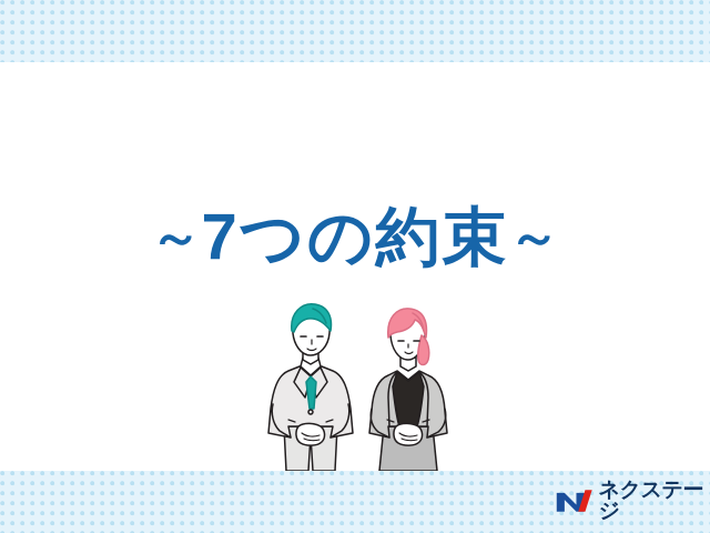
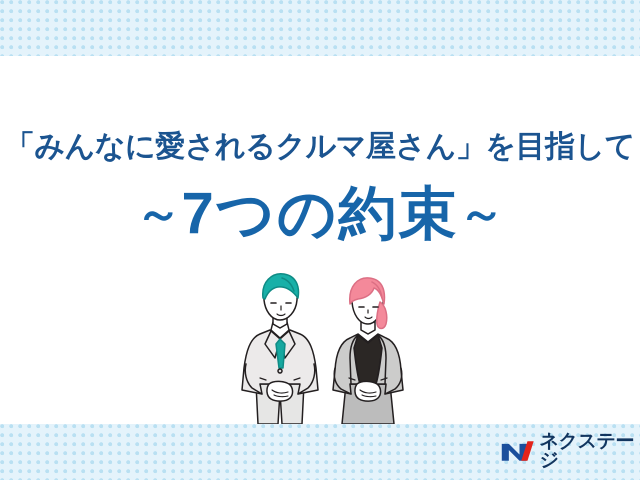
+ 「みんなに愛されるクルマ屋さん」を目指して
  ～7つの約束～
  ネクステージ
